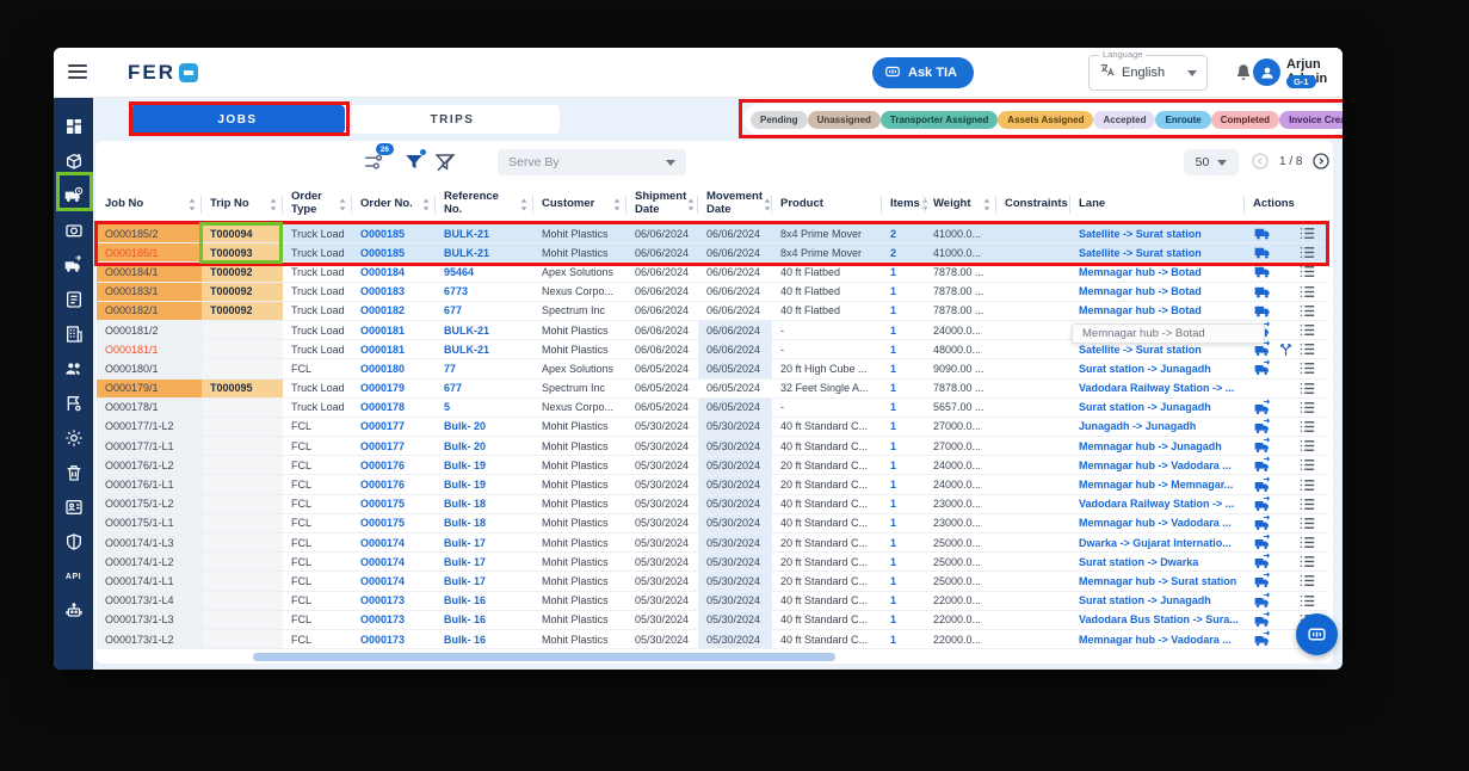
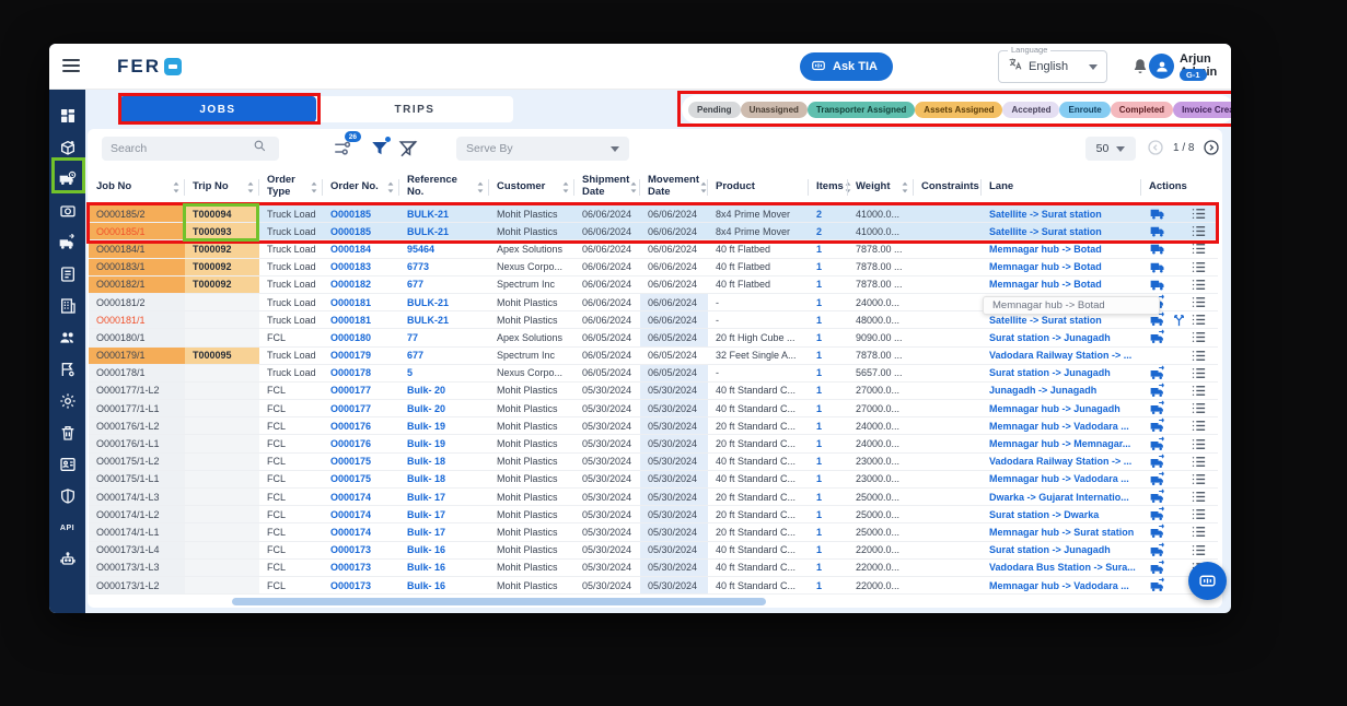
  FER
  Ask TIA
  Language
  English
  Arjun in
  G-1
  JOBS
  TRIPS
  Pending
  Unassigned
  Transporter Assigned
  Assets Assigned
  Accepted
  Enroute
  Completed
  Invoice Cre
+ Search
  Serve By
  50
  1 / 8
  Job No
  Trip No
  Order Type
  Order No.
  Reference No.
  Customer
  Shipment Date
  Movement Date
  Product
  Items
  Weight
  Constraints
  Lane
  Actions
  O000185/2
  T000094
  Truck Load
  O000185
  BULK-21
  Mohit Plastics
  06/06/2024
  06/06/2024
  8x4 Prime Mover
  2
  41000.0...
  Satellite -> Surat station
  O000185/1
  T000093
  Truck Load
  O000185
  BULK-21
  Mohit Plastics
  06/06/2024
  06/06/2024
  8x4 Prime Mover
  2
  41000.0...
  Satellite -> Surat station
  O000184/1
  T000092
  Truck Load
  O000184
  95464
  Apex Solutions
  06/06/2024
  06/06/2024
  40 ft Flatbed
  1
  7878.00 ...
  Memnagar hub -> Botad
  O000183/1
  T000092
  Truck Load
  O000183
  6773
  Nexus Corpo...
  06/06/2024
  06/06/2024
  40 ft Flatbed
  1
  7878.00 ...
  Memnagar hub -> Botad
  O000182/1
  T000092
  Truck Load
  O000182
  677
  Spectrum Inc
  06/06/2024
  06/06/2024
  40 ft Flatbed
  1
  7878.00 ...
  Memnagar hub -> Botad
  O000181/2
  Truck Load
  O000181
  BULK-21
  Mohit Plastics
  06/06/2024
  06/06/2024
  -
  1
  24000.0...
  O000181/1
  Truck Load
  O000181
  BULK-21
  Mohit Plastics
  06/06/2024
  06/06/2024
  -
  1
  48000.0...
  Satellite -> Surat station
  O000180/1
  FCL
  O000180
  77
  Apex Solutions
  06/05/2024
  06/05/2024
  20 ft High Cube ...
  1
  9090.00 ...
  Surat station -> Junagadh
  O000179/1
  T000095
  Truck Load
  O000179
  677
  Spectrum Inc
  06/05/2024
  06/05/2024
  32 Feet Single A...
  1
  7878.00 ...
  Vadodara Railway Station -> ...
  O000178/1
  Truck Load
  O000178
  5
  Nexus Corpo...
  06/05/2024
  06/05/2024
  -
  1
  5657.00 ...
  Surat station -> Junagadh
  O000177/1-L2
  FCL
  O000177
  Bulk- 20
  Mohit Plastics
  05/30/2024
  05/30/2024
  40 ft Standard C...
  1
  27000.0...
  Junagadh -> Junagadh
  O000177/1-L1
  FCL
  O000177
  Bulk- 20
  Mohit Plastics
  05/30/2024
  05/30/2024
  40 ft Standard C...
  1
  27000.0...
  Memnagar hub -> Junagadh
  O000176/1-L2
  FCL
  O000176
  Bulk- 19
  Mohit Plastics
  05/30/2024
  05/30/2024
  20 ft Standard C...
  1
  24000.0...
  Memnagar hub -> Vadodara ...
  O000176/1-L1
  FCL
  O000176
  Bulk- 19
  Mohit Plastics
  05/30/2024
  05/30/2024
  20 ft Standard C...
  1
  24000.0...
  Memnagar hub -> Memnagar...
  O000175/1-L2
  FCL
  O000175
  Bulk- 18
  Mohit Plastics
  05/30/2024
  05/30/2024
  40 ft Standard C...
  1
  23000.0...
  Vadodara Railway Station -> ...
  O000175/1-L1
  FCL
  O000175
  Bulk- 18
  Mohit Plastics
  05/30/2024
  05/30/2024
  40 ft Standard C...
  1
  23000.0...
  Memnagar hub -> Vadodara ...
  O000174/1-L3
  FCL
  O000174
  Bulk- 17
  Mohit Plastics
  05/30/2024
  05/30/2024
  20 ft Standard C...
  1
  25000.0...
  Dwarka -> Gujarat Internatio...
  O000174/1-L2
  FCL
  O000174
  Bulk- 17
  Mohit Plastics
  05/30/2024
  05/30/2024
  20 ft Standard C...
  1
  25000.0...
  Surat station -> Dwarka
  O000174/1-L1
  FCL
  O000174
  Bulk- 17
  Mohit Plastics
  05/30/2024
  05/30/2024
  20 ft Standard C...
  1
  25000.0...
  Memnagar hub -> Surat station
  O000173/1-L4
  FCL
  O000173
  Bulk- 16
  Mohit Plastics
  05/30/2024
  05/30/2024
  40 ft Standard C...
  1
  22000.0...
  Surat station -> Junagadh
  O000173/1-L3
  FCL
  O000173
  Bulk- 16
  Mohit Plastics
  05/30/2024
  05/30/2024
  40 ft Standard C...
  1
  22000.0...
  Vadodara Bus Station -> Sura...
  O000173/1-L2
  FCL
  O000173
  Bulk- 16
  Mohit Plastics
  05/30/2024
  05/30/2024
  40 ft Standard C...
  1
  22000.0...
  Memnagar hub -> Vadodara ...
  Memnagar hub -> Botad
